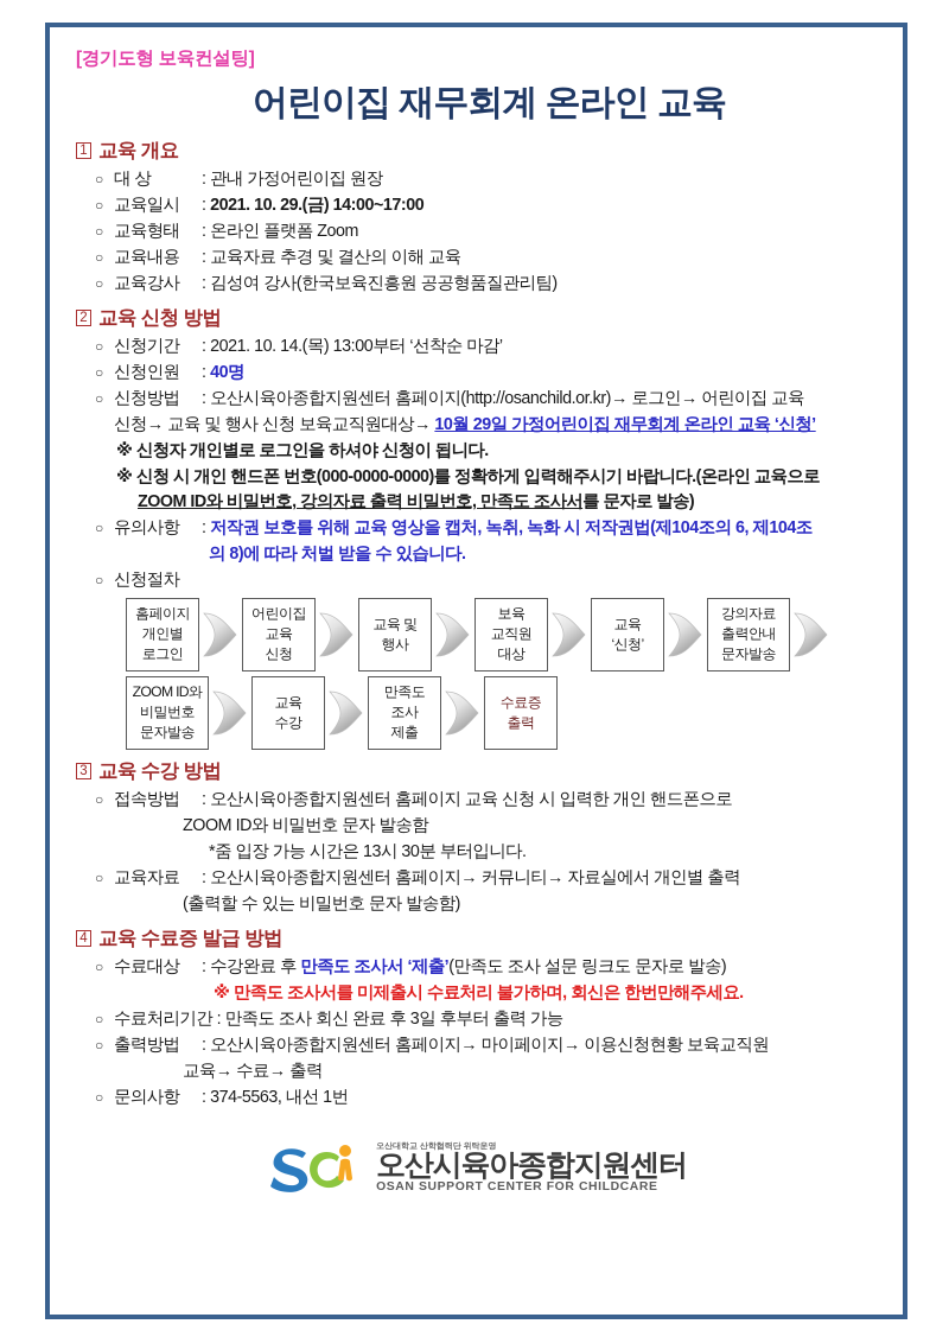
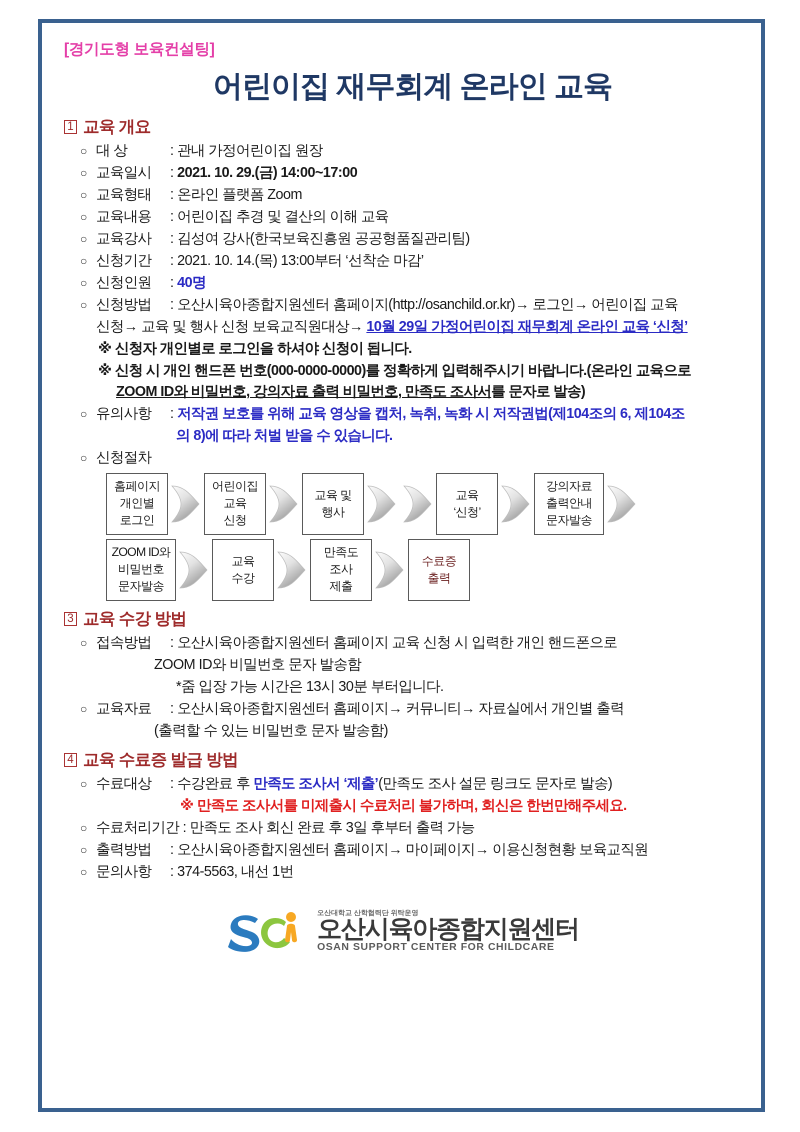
  [경기도형 보육컨설팅]
  어린이집 재무회계 온라인 교육
  1
  교육 개요
  ○
  대 상 : 관내 가정어린이집 원장
  ○
  교육일시 : 2021. 10. 29.(금) 14:00~17:00
  ○
  교육형태 : 온라인 플랫폼 Zoom
  ○
- 교육내용 : 교육자료 추경 및 결산의 이해 교육
+ 교육내용 : 어린이집 추경 및 결산의 이해 교육
  ○
  교육강사 : 김성여 강사(한국보육진흥원 공공형품질관리팀)
- 2
- 교육 신청 방법
  ○
  신청기간 : 2021. 10. 14.(목) 13:00부터 ‘선착순 마감’
  ○
  신청인원 : 40명
  ○
  신청방법 : 오산시육아종합지원센터 홈페이지(http://osanchild.or.kr)→ 로그인→ 어린이집 교육
  신청→ 교육 및 행사 신청 보육교직원대상→ 10월 29일 가정어린이집 재무회계 온라인 교육 ‘신청’
  ※ 신청자 개인별로 로그인을 하셔야 신청이 됩니다.
  ※ 신청 시 개인 핸드폰 번호(000-0000-0000)를 정확하게 입력해주시기 바랍니다.(온라인 교육으로
  ZOOM ID와 비밀번호, 강의자료 출력 비밀번호, 만족도 조사서를 문자로 발송)
  ○
  유의사항 : 저작권 보호를 위해 교육 영상을 캡처, 녹취, 녹화 시 저작권법(제104조의 6, 제104조
  의 8)에 따라 처벌 받을 수 있습니다.
  ○
  신청절차
  홈페이지
  개인별
  로그인
  어린이집
  교육
  신청
  교육 및
  행사
- 보육
- 교직원
- 대상
  교육
  ‘신청’
  강의자료
  출력안내
  문자발송
  ZOOM ID와
  비밀번호
  문자발송
  교육
  수강
  만족도
  조사
  제출
  수료증
  출력
  3
  교육 수강 방법
  ○
  접속방법 : 오산시육아종합지원센터 홈페이지 교육 신청 시 입력한 개인 핸드폰으로
  ZOOM ID와 비밀번호 문자 발송함
  *줌 입장 가능 시간은 13시 30분 부터입니다.
  ○
  교육자료 : 오산시육아종합지원센터 홈페이지→ 커뮤니티→ 자료실에서 개인별 출력
  (출력할 수 있는 비밀번호 문자 발송함)
  4
  교육 수료증 발급 방법
  ○
  수료대상 : 수강완료 후 만족도 조사서 ‘제출’(만족도 조사 설문 링크도 문자로 발송)
  ※ 만족도 조사서를 미제출시 수료처리 불가하며, 회신은 한번만해주세요.
  ○
  수료처리기간 : 만족도 조사 회신 완료 후 3일 후부터 출력 가능
  ○
  출력방법 : 오산시육아종합지원센터 홈페이지→ 마이페이지→ 이용신청현황 보육교직원
- 교육→ 수료→ 출력
  ○
  문의사항 : 374-5563, 내선 1번
  오산대학교 산학협력단 위탁운영
  오산시육아종합지원센터
  OSAN SUPPORT CENTER FOR CHILDCARE
